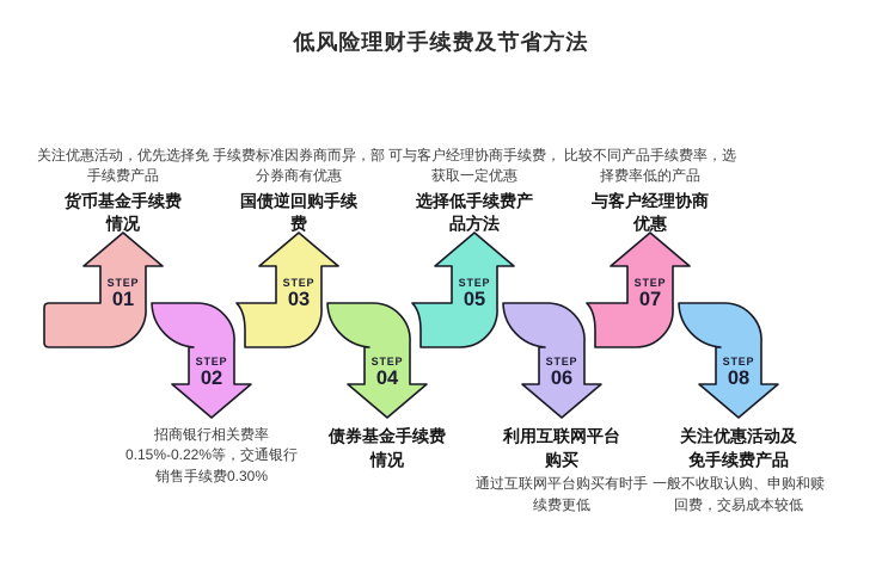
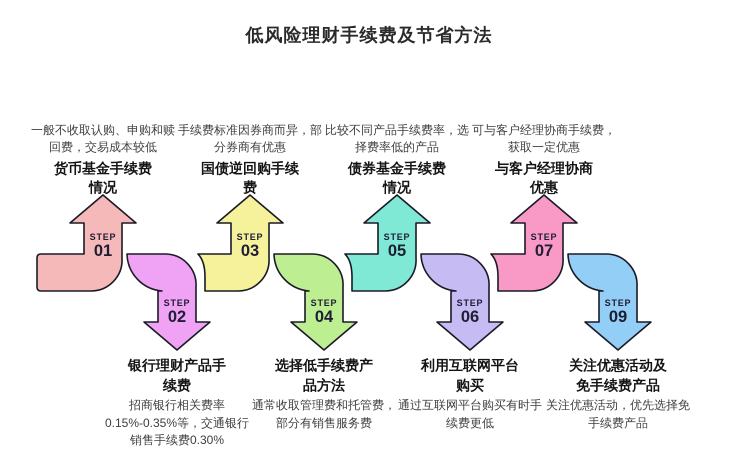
  低风险理财手续费及节省方法
  STEP
  01
  STEP
  02
  STEP
  03
  STEP
  04
  STEP
  05
  STEP
  06
  STEP
  07
  STEP
- 08
+ 09
- 关注优惠活动，优先选择免手续费产品
+ 一般不收取认购、申购和赎回费，交易成本较低
  货币基金手续费情况
+ 银行理财产品手续费
- 招商银行相关费率0.15%-0.22%等，交通银行销售手续费0.30%
+ 招商银行相关费率0.15%-0.35%等，交通银行销售手续费0.30%
  手续费标准因券商而异，部分券商有优惠
  国债逆回购手续费
- 债券基金手续费情况
+ 选择低手续费产品方法
+ 通常收取管理费和托管费，部分有销售服务费
- 可与客户经理协商手续费，获取一定优惠
+ 比较不同产品手续费率，选择费率低的产品
- 选择低手续费产品方法
+ 债券基金手续费情况
  利用互联网平台购买
  通过互联网平台购买有时手续费更低
- 比较不同产品手续费率，选择费率低的产品
+ 可与客户经理协商手续费，获取一定优惠
  与客户经理协商优惠
  关注优惠活动及免手续费产品
- 一般不收取认购、申购和赎回费，交易成本较低
+ 关注优惠活动，优先选择免手续费产品
